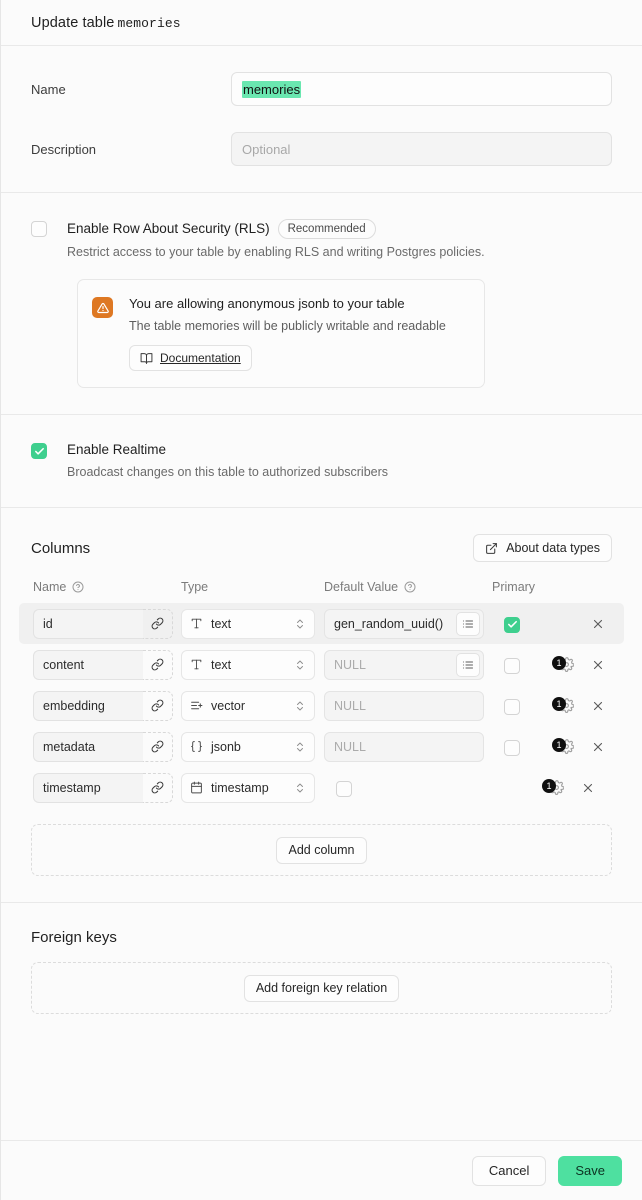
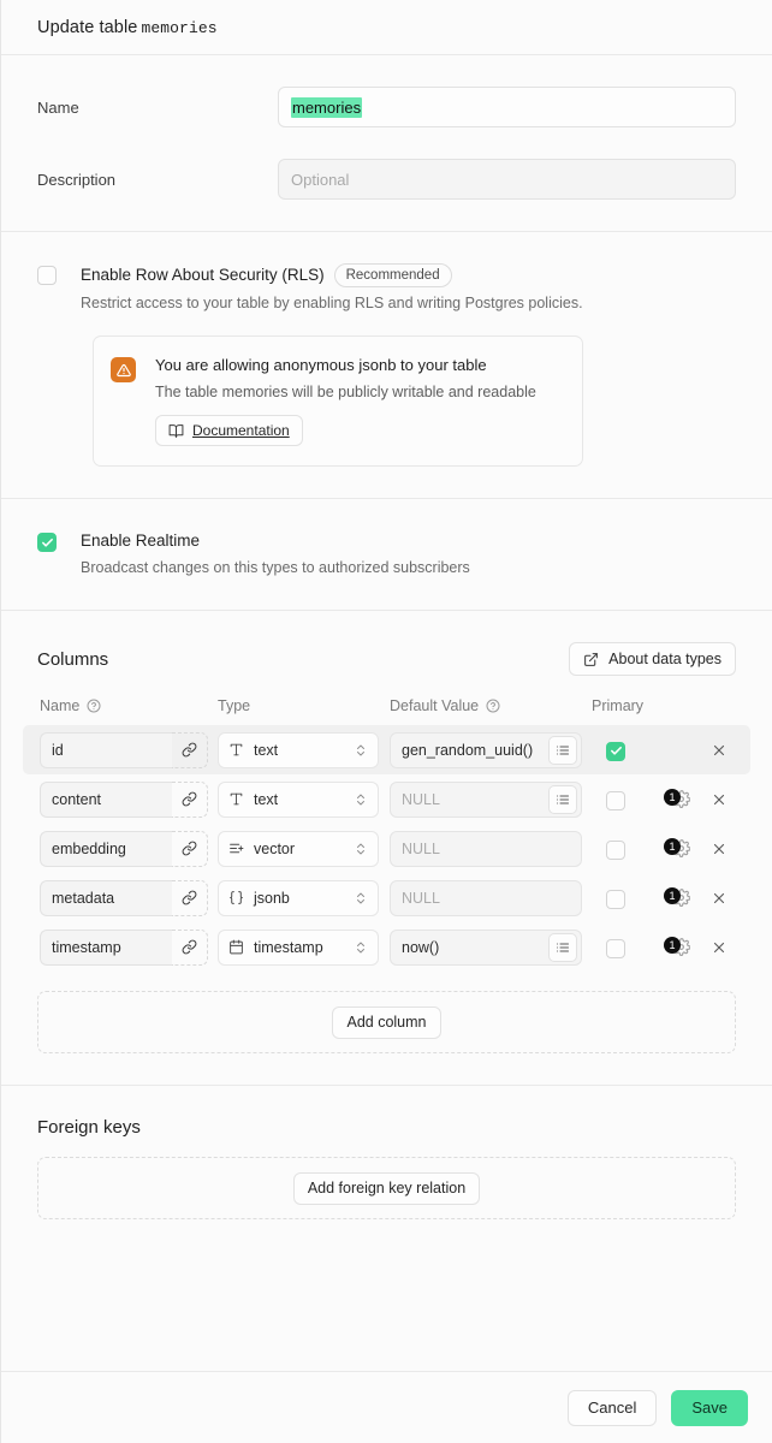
  Update table memories
  Name
  memories
  Description
  Optional
  Enable Row About Security (RLS)
  Recommended
  Restrict access to your table by enabling RLS and writing Postgres policies.
  You are allowing anonymous jsonb to your table
  The table memories will be publicly writable and readable
  Documentation
  Enable Realtime
- Broadcast changes on this table to authorized subscribers
+ Broadcast changes on this types to authorized subscribers
  Columns
  About data types
  Name
  Type
  Default Value
  Primary
  id
  text
  gen_random_uuid()
  content
  text
  NULL
  1
  embedding
  vector
  NULL
  1
  metadata
  jsonb
  NULL
  1
  timestamp
  timestamp
+ now()
  1
  Add column
  Foreign keys
  Add foreign key relation
  Cancel
  Save
